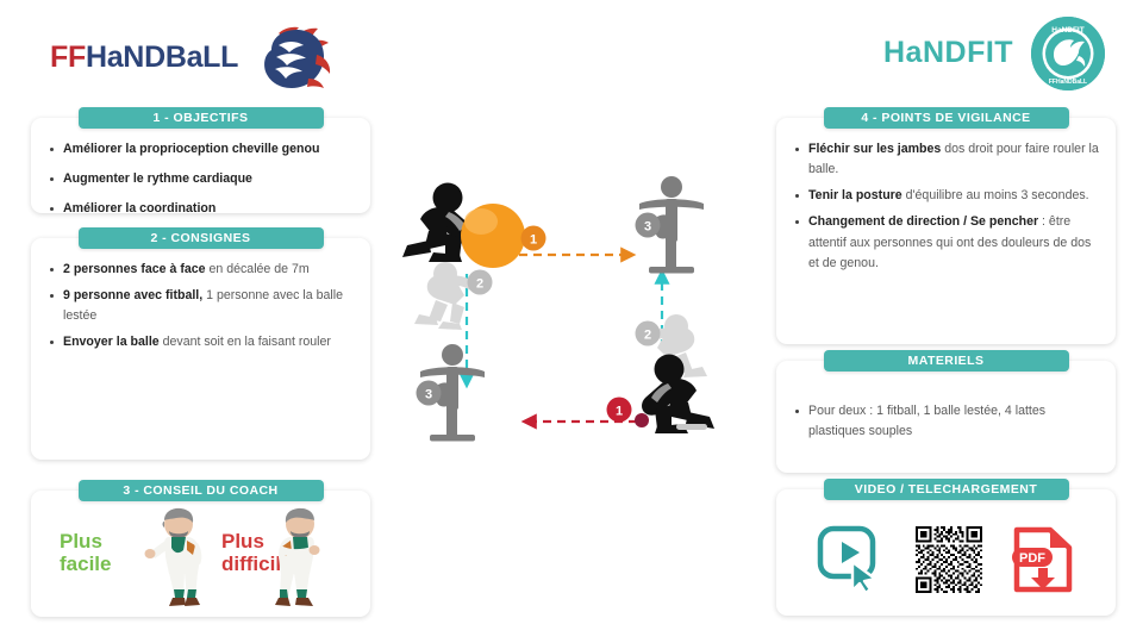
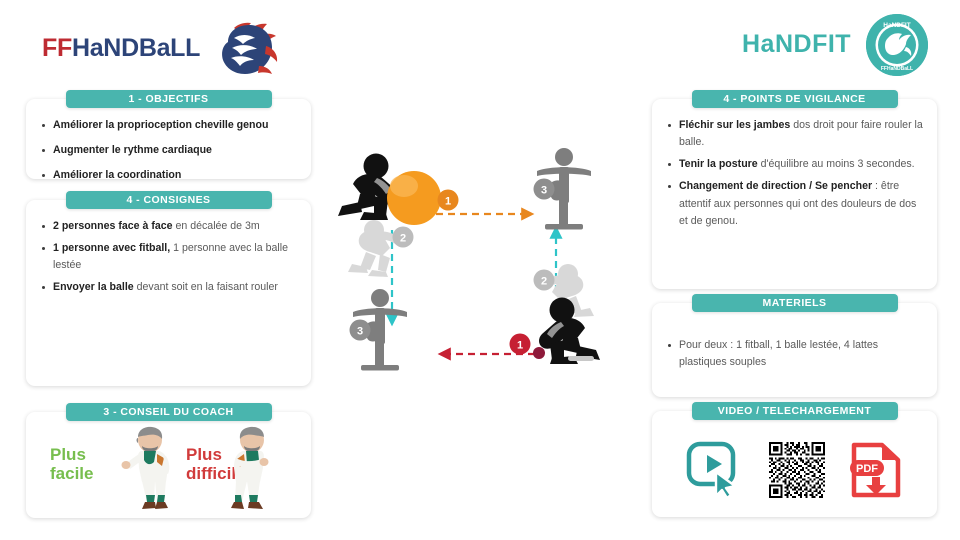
  FFHaNDBaLL
  HaNDFIT
  1 - OBJECTIFS
  Améliorer la proprioception cheville genou
  Augmenter le rythme cardiaque
  Améliorer la coordination
- 2 - CONSIGNES
+ 4 - CONSIGNES
- 2 personnes face à face en décalée de 7m
+ 2 personnes face à face en décalée de 3m
- 9 personne avec fitball, 1 personne avec la balle lestée
+ 1 personne avec fitball, 1 personne avec la balle lestée
  Envoyer la balle devant soit en la faisant rouler
  3 - CONSEIL DU COACH
  Plus
  facile
  Plus
  difficil
  4 - POINTS DE VIGILANCE
  Fléchir sur les jambes dos droit pour faire rouler la balle.
  Tenir la posture d'équilibre au moins 3 secondes.
  Changement de direction / Se pencher : être attentif aux personnes qui ont des douleurs de dos et de genou.
  MATERIELS
  Pour deux : 1 fitball, 1 balle lestée, 4 lattes plastiques souples
  VIDEO / TELECHARGEMENT
  PDF
  2
  1
  3
  3
  2
  1
